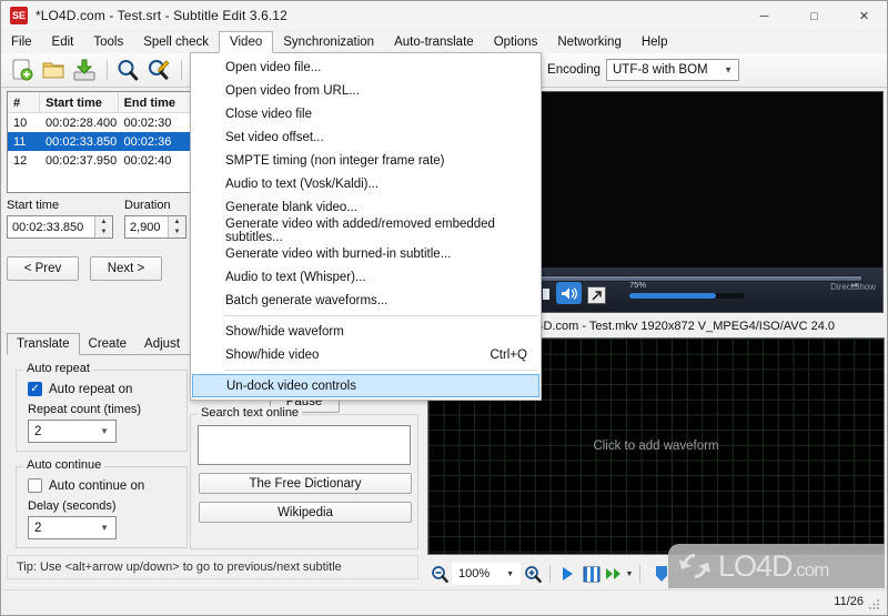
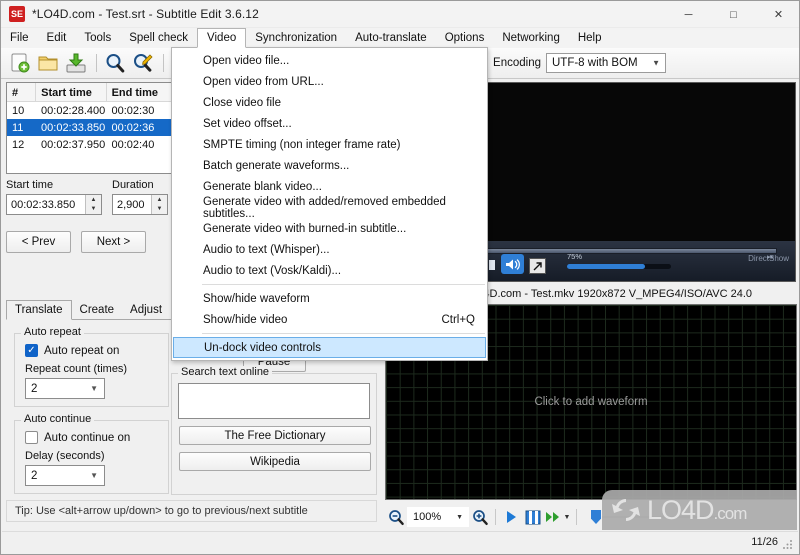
  SE
  *LO4D.com - Test.srt - Subtitle Edit 3.6.12
  ─
  □
  ✕
  File
  Edit
  Tools
  Spell check
  Video
  Synchronization
  Auto-translate
  Options
  Networking
  Help
  Encoding
  UTF-8 with BOM
  ▼
  #
  Start time
  End time
  10
  00:02:28.400
  00:02:30
  11
  00:02:33.850
  00:02:36
  12
  00:02:37.950
  00:02:40
  Start time
  00:02:33.850
  Duration
  2,900
  < Prev
  Next >
  Translate
  Create
  Adjust
  Auto repeat
  ✓
  Auto repeat on
  Repeat count (times)
  2
  ▼
  Auto continue
  Auto continue on
  Delay (seconds)
  2
  ▼
  Pause
  Search text online
  The Free Dictionary
  Wikipedia
  75%
  DirectShow
  Click to add waveform
  100%
  Tip: Use <alt+arrow up/down> to go to previous/next subtitle
  LO4D.com
  11/26
  Open video file...
  Open video from URL...
  Close video file
  Set video offset...
  SMPTE timing (non integer frame rate)
- Audio to text (Vosk/Kaldi)...
+ Batch generate waveforms...
  Generate blank video...
  Generate video with added/removed embedded subtitles...
  Generate video with burned-in subtitle...
  Audio to text (Whisper)...
- Batch generate waveforms...
+ Audio to text (Vosk/Kaldi)...
  Show/hide waveform
  Show/hide video
  Ctrl+Q
  Un-dock video controls
